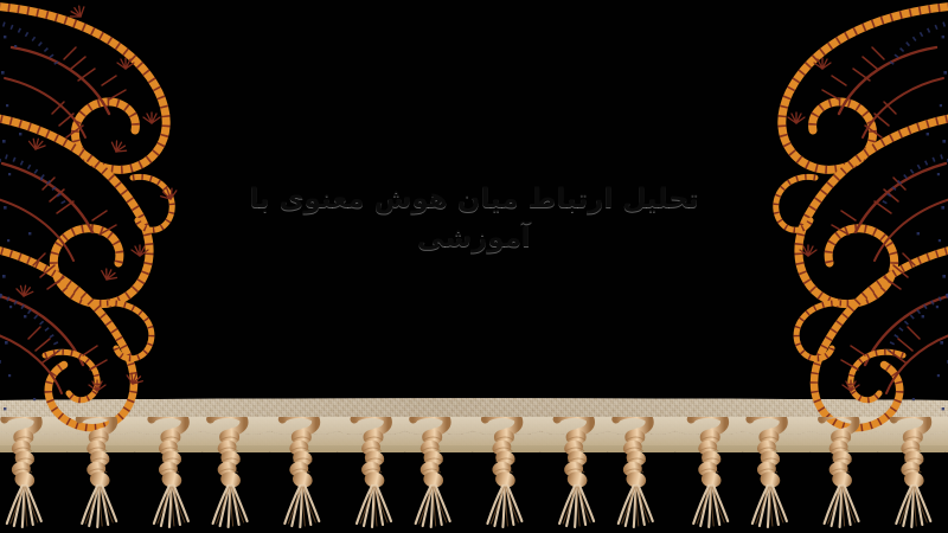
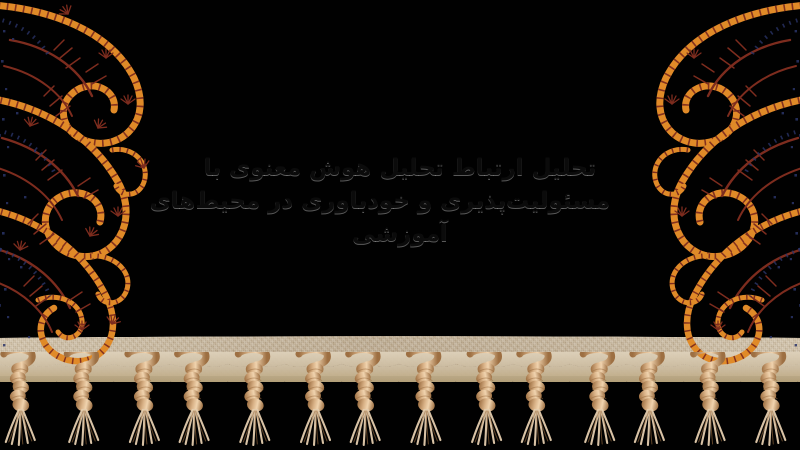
- تحلیل ارتباط میان هوش معنوی با
+ تحلیل ارتباط تحلیل هوش معنوی با
+ مسئولیتپذیری و خودباوری در محیط‌های
  آموزشی
